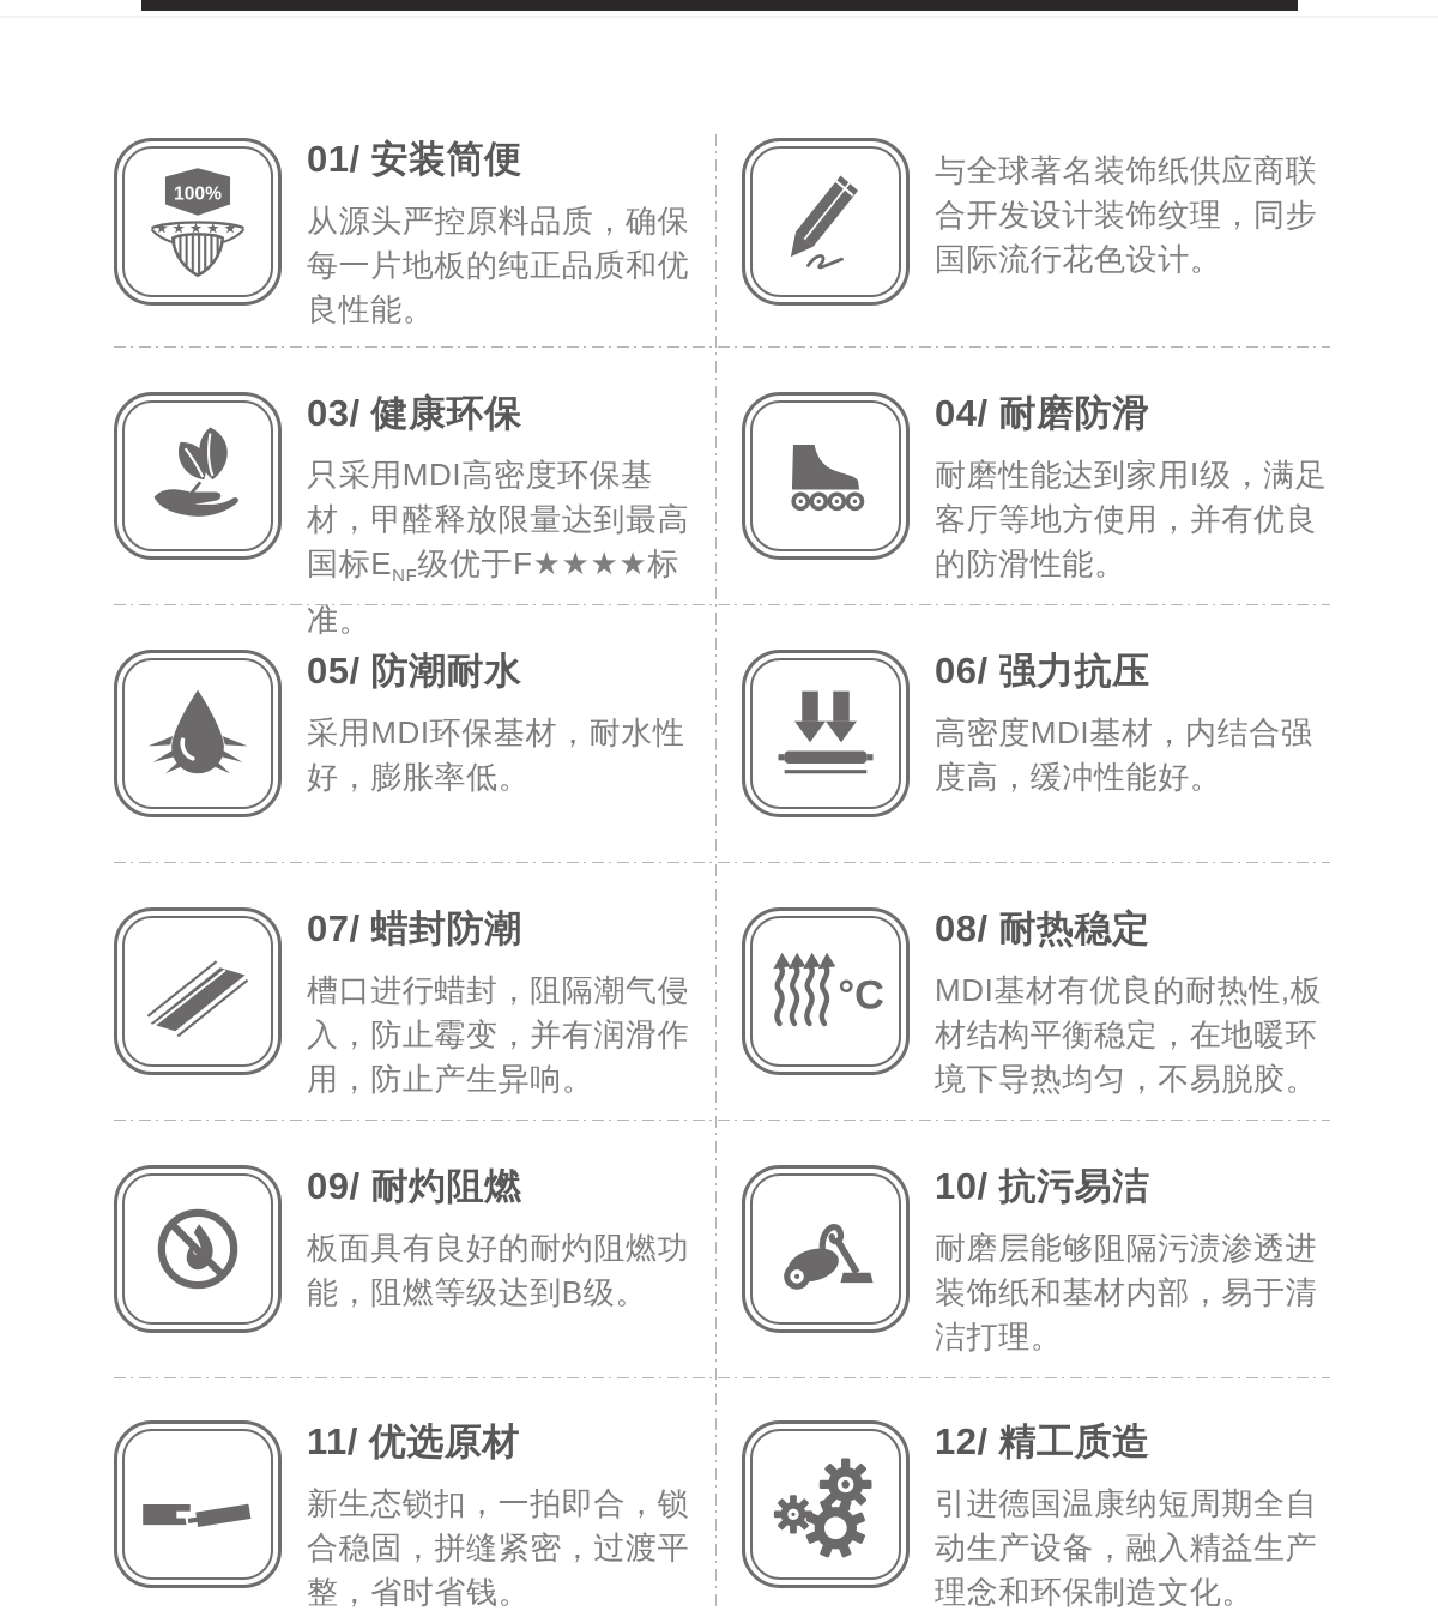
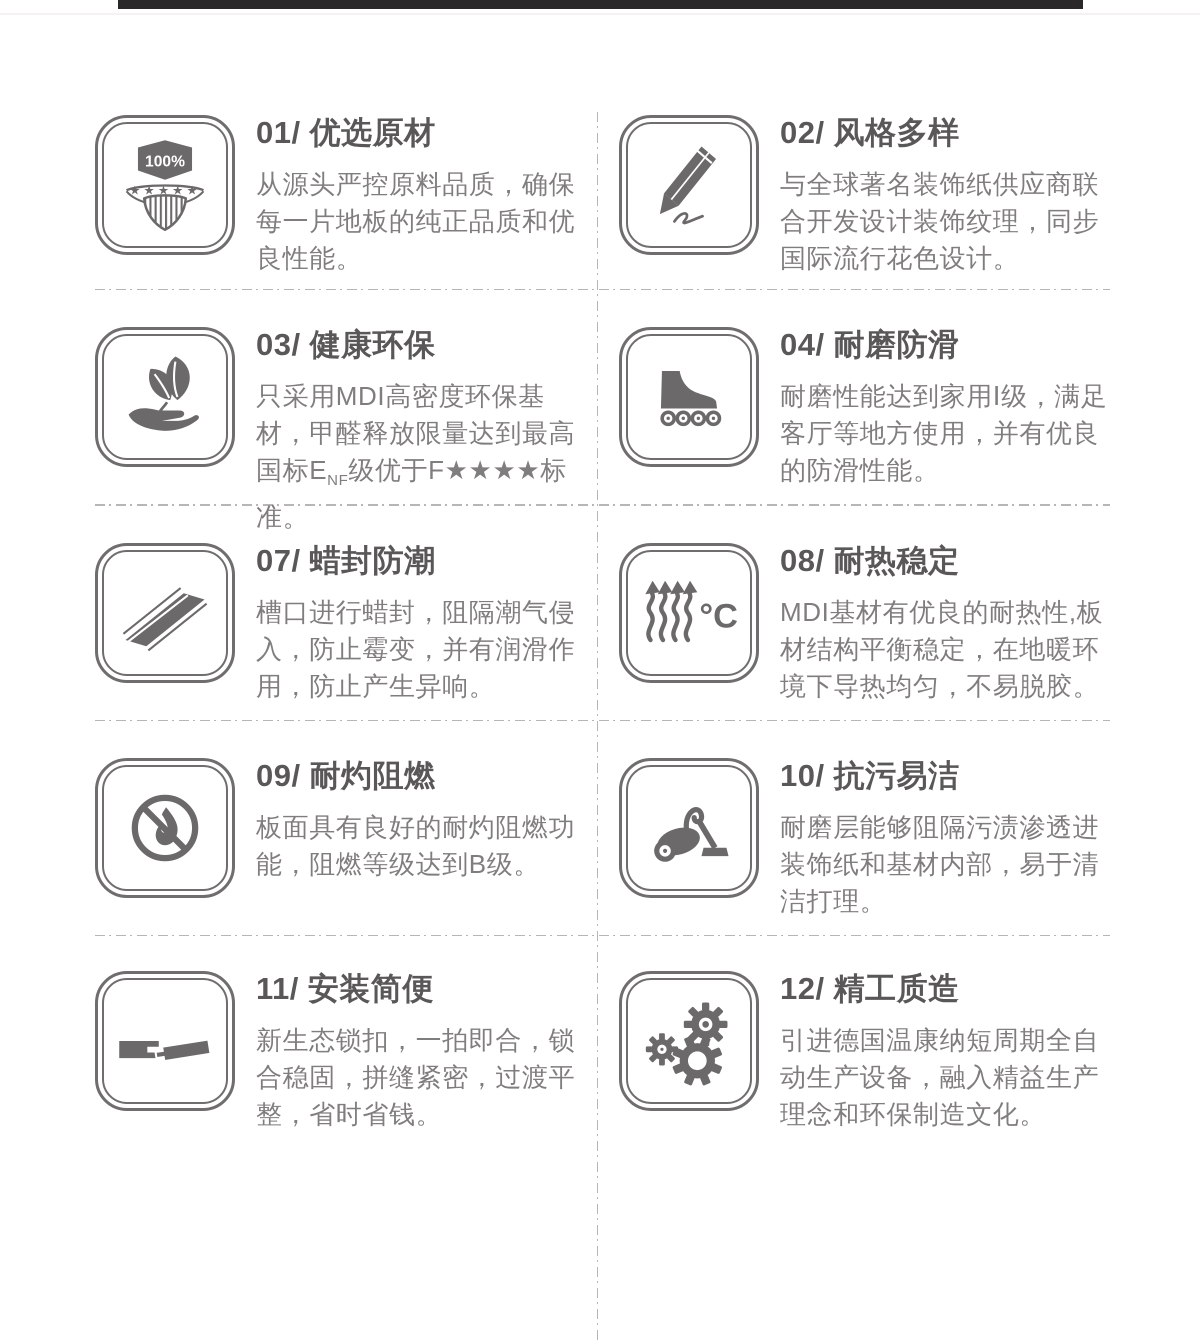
  100%
  ★★★★★
- 01/ 安装简便
+ 01/ 优选原材
  从源头严控原料品质，确保每一片地板的纯正品质和优良性能。
+ 02/ 风格多样
  与全球著名装饰纸供应商联合开发设计装饰纹理，同步国际流行花色设计。
  03/ 健康环保
  只采用MDI高密度环保基材，甲醛释放限量达到最高国标ENF级优于F★★★★标准。
  04/ 耐磨防滑
  耐磨性能达到家用Ⅰ级，满足客厅等地方使用，并有优良的防滑性能。
- 05/ 防潮耐水
- 采用MDI环保基材，耐水性好，膨胀率低。
- 06/ 强力抗压
- 高密度MDI基材，内结合强度高，缓冲性能好。
  07/ 蜡封防潮
  槽口进行蜡封，阻隔潮气侵入，防止霉变，并有润滑作用，防止产生异响。
  °C
  08/ 耐热稳定
  MDI基材有优良的耐热性,板材结构平衡稳定，在地暖环境下导热均匀，不易脱胶。
  09/ 耐灼阻燃
  板面具有良好的耐灼阻燃功能，阻燃等级达到B级。
  10/ 抗污易洁
  耐磨层能够阻隔污渍渗透进装饰纸和基材内部，易于清洁打理。
- 11/ 优选原材
+ 11/ 安装简便
  新生态锁扣，一拍即合，锁合稳固，拼缝紧密，过渡平整，省时省钱。
  12/ 精工质造
  引进德国温康纳短周期全自动生产设备，融入精益生产理念和环保制造文化。
